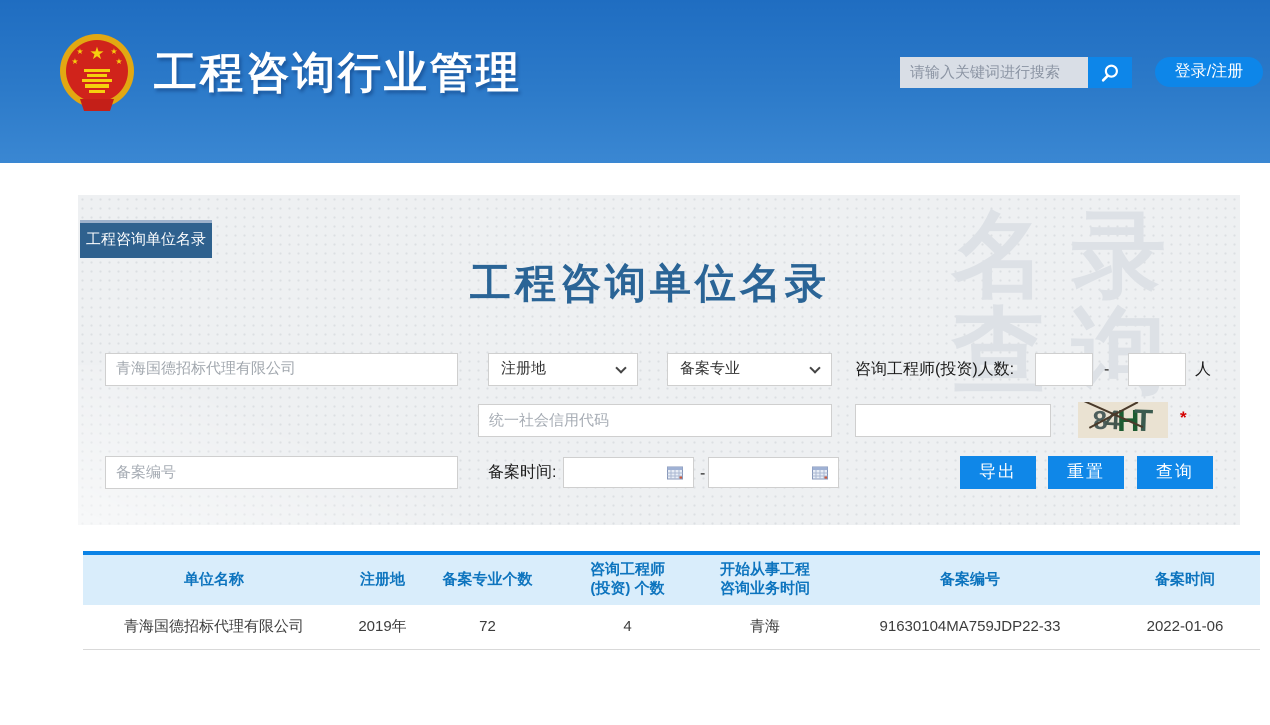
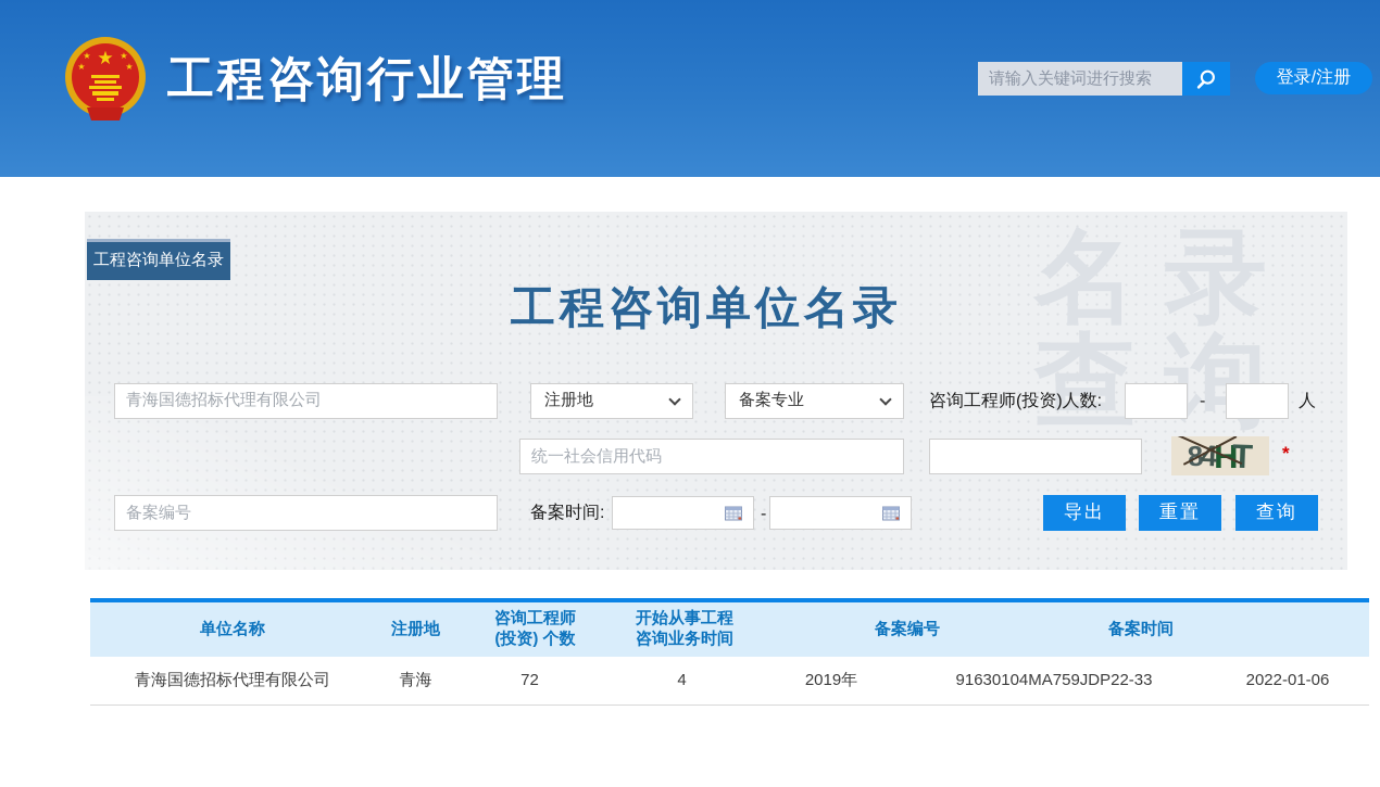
  ★
  ★
  ★
  ★
  ★
  工程咨询行业管理
  请输入关键词进行搜索
  登录/注册
  查询
  工程咨询单位名录
  工程咨询单位名录
  青海国德招标代理有限公司
  注册地
  备案专业
  咨询工程师(投资)人数:
  -
  人
  统一社会信用代码
  *
  备案编号
  备案时间:
  -
  导出
  重置
  查询
  单位名称
  注册地
- 备案专业个数
  咨询工程师
  (投资) 个数
  开始从事工程
  咨询业务时间
  备案编号
  备案时间
  青海国德招标代理有限公司
- 2019年
+ 青海
  72
  4
- 青海
+ 2019年
  91630104MA759JDP22-33
  2022-01-06
